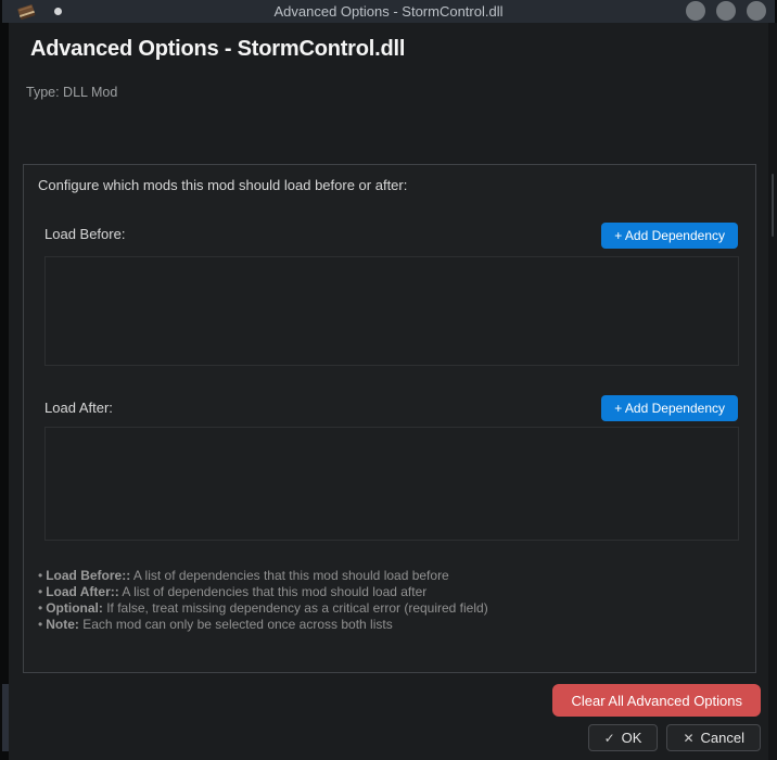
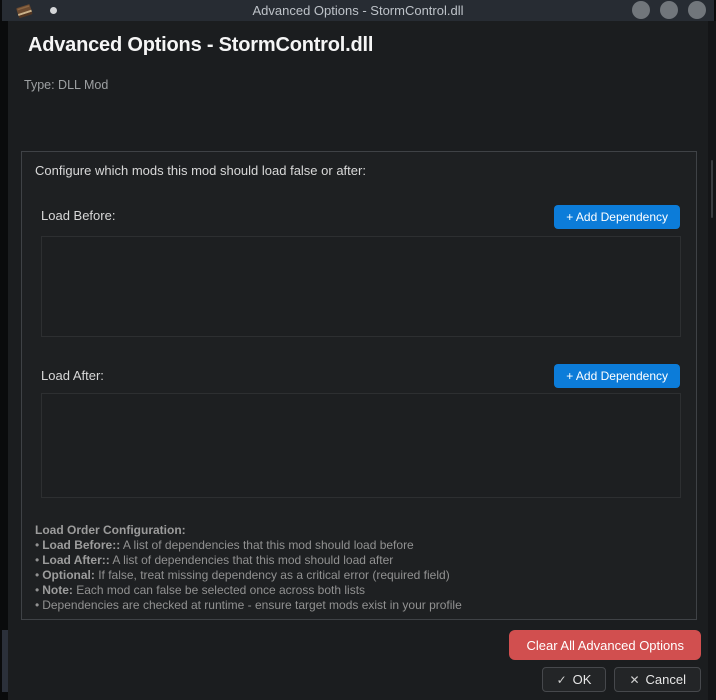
  Advanced Options - StormControl.dll
  Advanced Options - StormControl.dll
  Type: DLL Mod
- Configure which mods this mod should load before or after:
+ Configure which mods this mod should load false or after:
  Load Before:
  + Add Dependency
  Load After:
  + Add Dependency
+ Load Order Configuration:
  • Load Before:: A list of dependencies that this mod should load before
  • Load After:: A list of dependencies that this mod should load after
  • Optional: If false, treat missing dependency as a critical error (required field)
- • Note: Each mod can only be selected once across both lists
+ • Note: Each mod can false be selected once across both lists
+ • Dependencies are checked at runtime - ensure target mods exist in your profile
  Clear All Advanced Options
  ✓
  OK
  ✕
  Cancel
